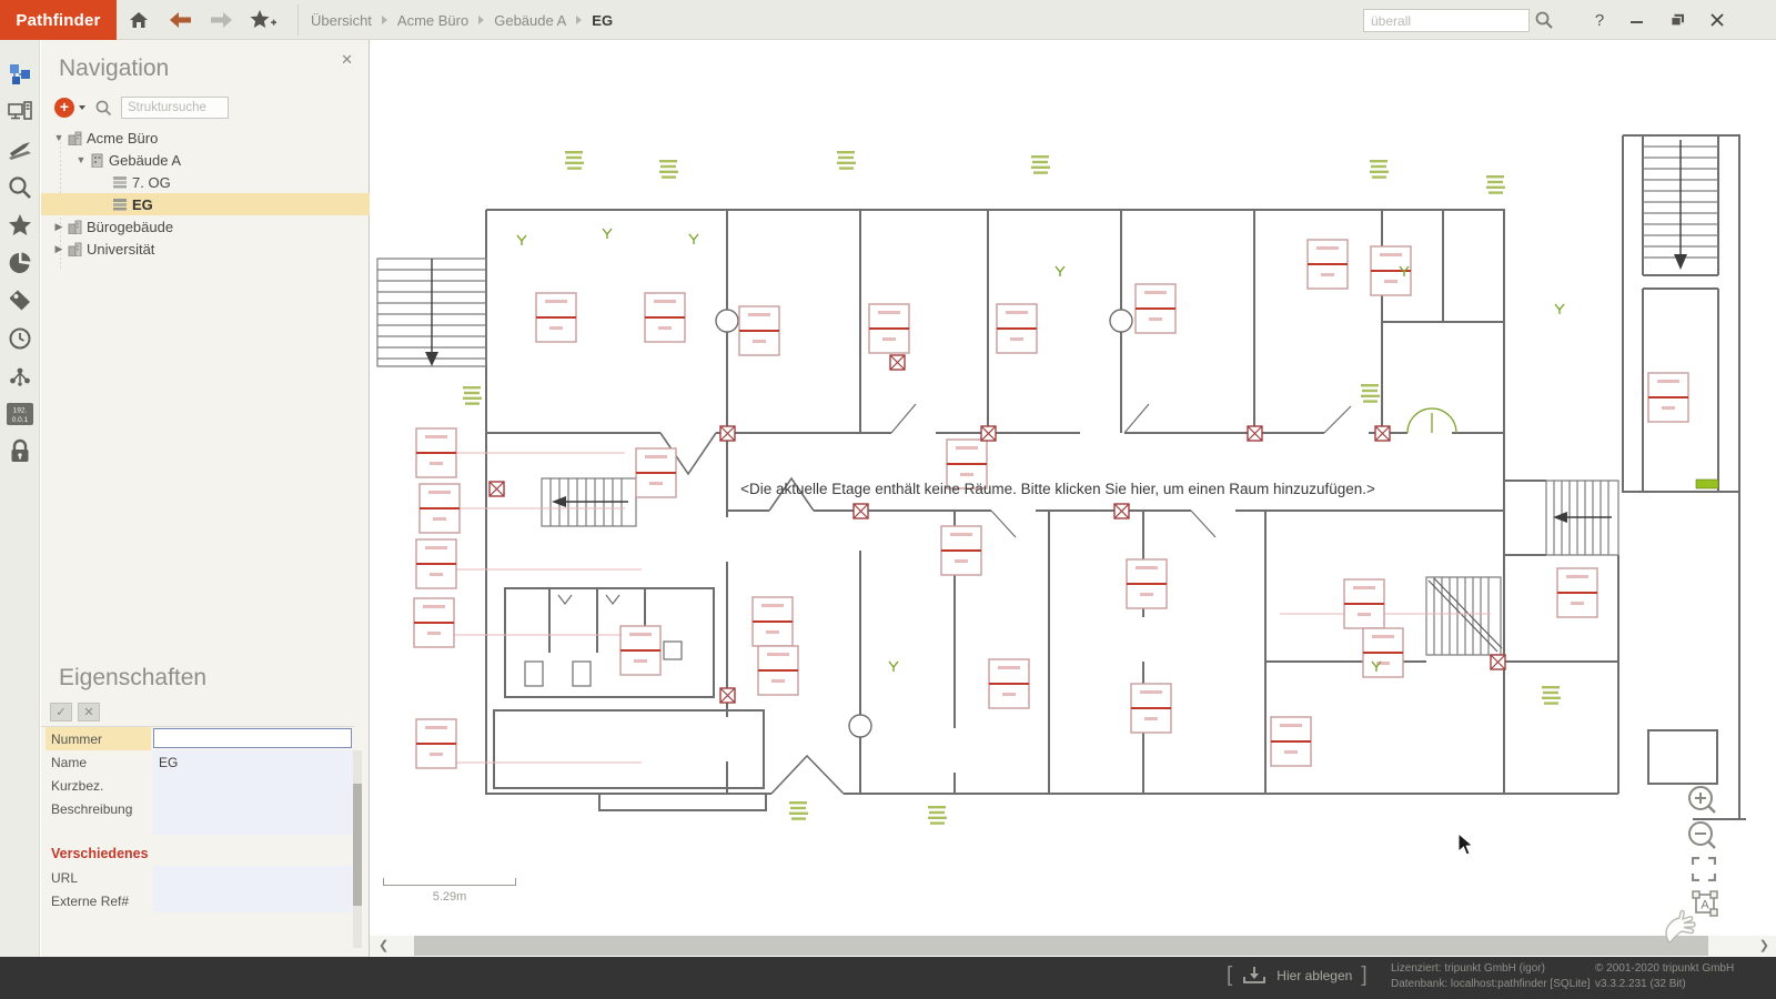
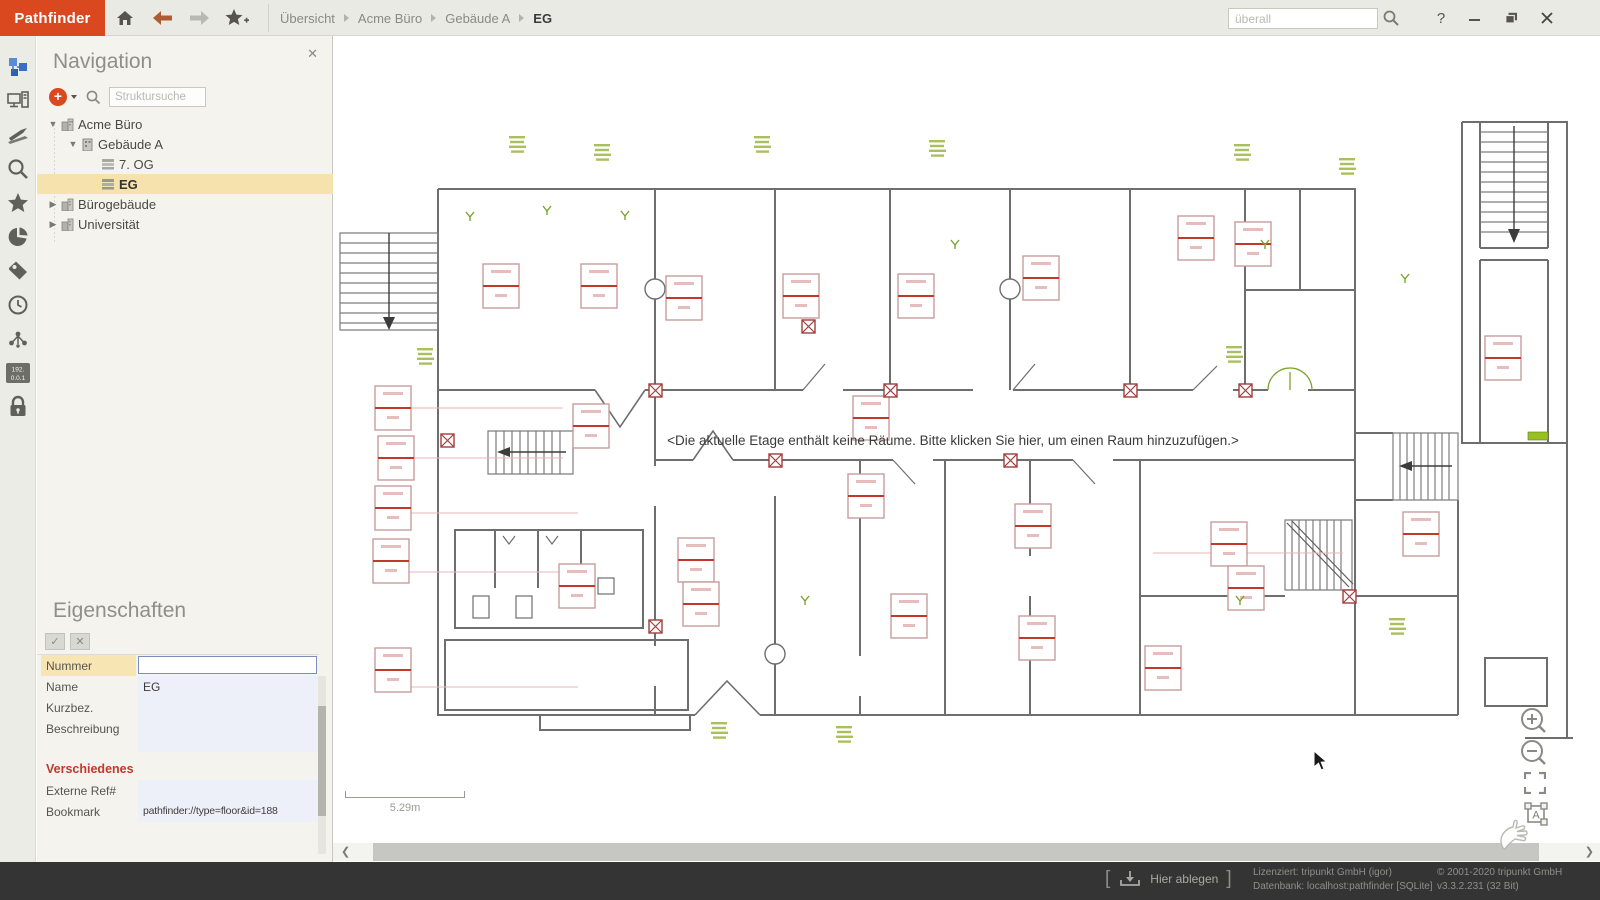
  Pathfinder
  Übersicht
  Acme Büro
  Gebäude A
  EG
  überall
  ?
  Navigation
  ✕
  +
  Struktursuche
  ▼
  Acme Büro
  ▼
  Gebäude A
  7. OG
  EG
  ▶
  Bürogebäude
  ▶
  Universität
  Eigenschaften
  ✓
  ✕
  Nummer
  Name
  EG
  Kurzbez.
  Beschreibung
  Verschiedenes
- URL
  Externe Ref#
+ Bookmark
+ pathfinder://type=floor&id=188
  <Die aktuelle Etage enthält keine Räume. Bitte klicken Sie hier, um einen Raum hinzuzufügen.>
  5.29m
  A
  ❮
  ❯
  [
  Hier ablegen
  ]
  Lizenziert: tripunkt GmbH (igor)
  Datenbank: localhost:pathfinder [SQLite]
  © 2001-2020 tripunkt GmbH
  v3.3.2.231 (32 Bit)
